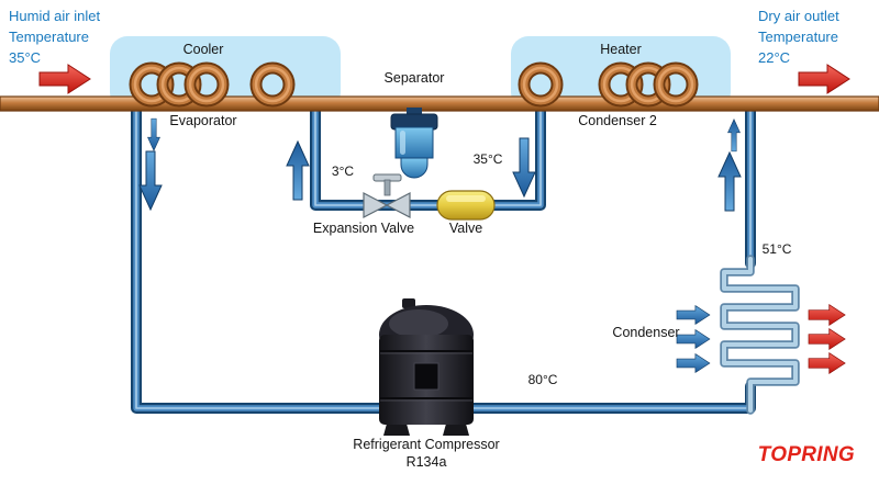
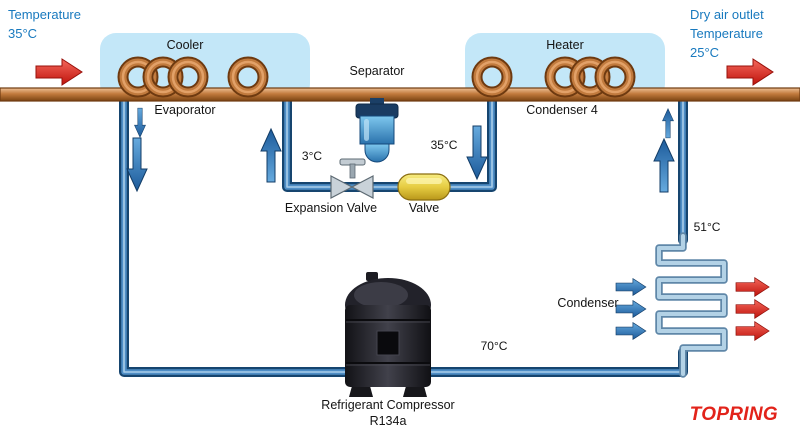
- Humid air inlet
  Temperature
  35°C
  Dry air outlet
  Temperature
- 22°C
+ 25°C
  Cooler
  Evaporator
  Heater
- Condenser 2
+ Condenser 4
  Separator
  3°C
  35°C
  Expansion Valve
  Valve
  51°C
  Condenser
- 80°C
+ 70°C
  Refrigerant Compressor
  R134a
  TOPRING
